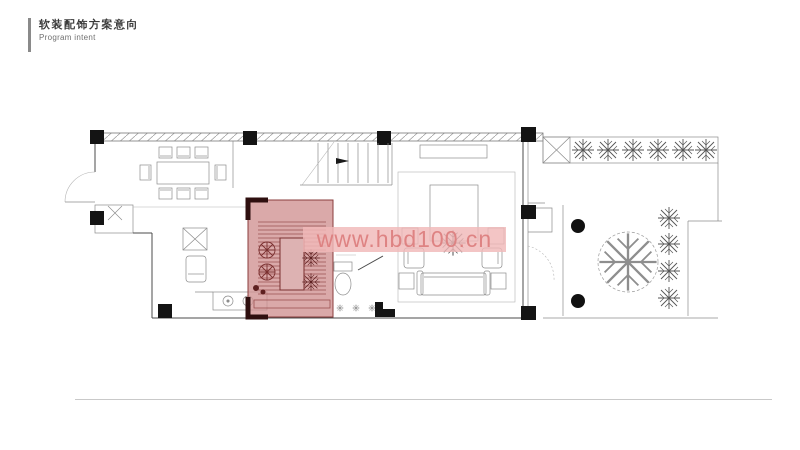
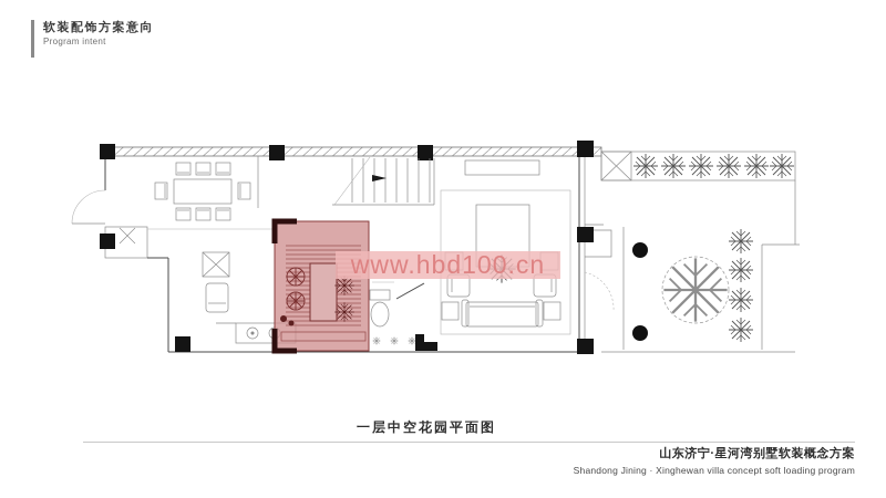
  软装配饰方案意向
  Program intent
  www.hbd100.cn
+ 一层中空花园平面图
+ 山东济宁·星河湾别墅软装概念方案
+ Shandong Jining · Xinghewan villa concept soft loading program
